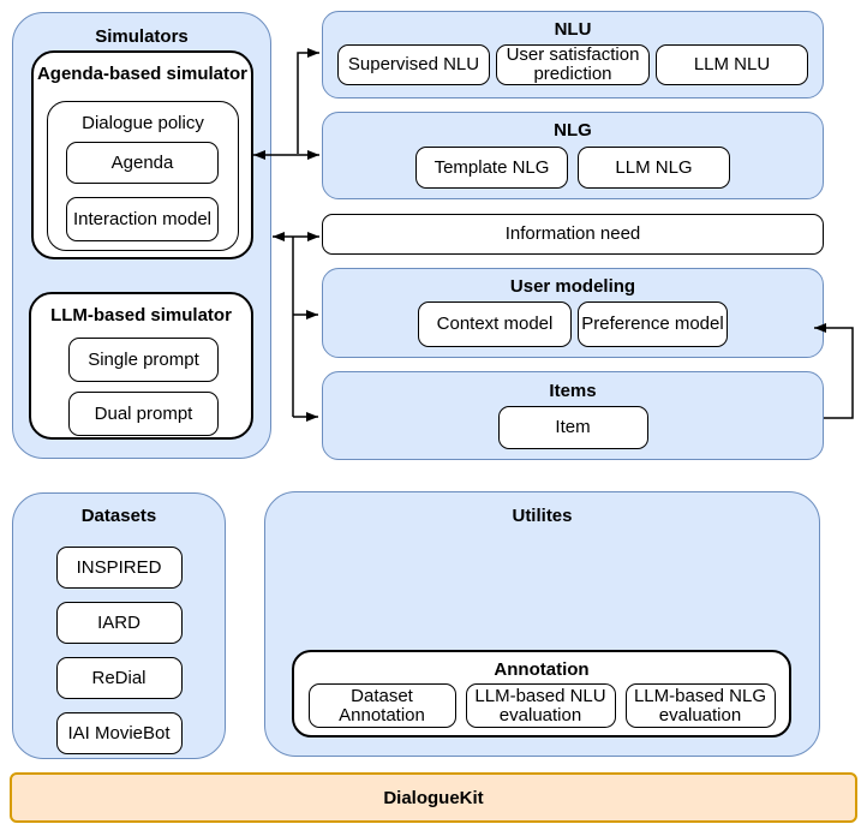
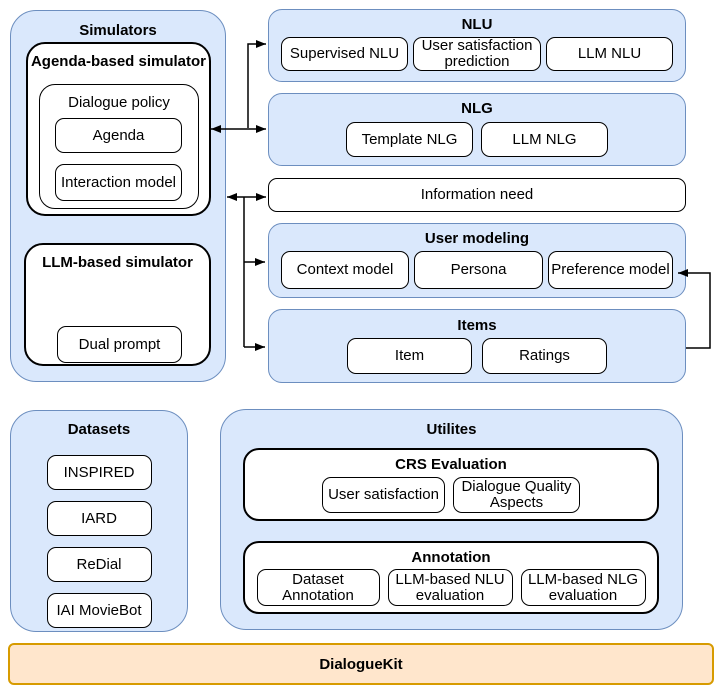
  Simulators
  Agenda-based simulator
  Dialogue policy
  Agenda
  Interaction model
  LLM-based simulator
- Single prompt
  Dual prompt
  NLU
  Supervised NLU
  User satisfaction prediction
  LLM NLU
  NLG
  Template NLG
  LLM NLG
  Information need
  User modeling
  Context model
+ Persona
  Preference model
  Items
  Item
+ Ratings
  Datasets
  INSPIRED
  IARD
  ReDial
  IAI MovieBot
  Utilites
+ CRS Evaluation
+ User satisfaction
+ Dialogue Quality Aspects
  Annotation
  Dataset Annotation
  LLM-based NLU evaluation
  LLM-based NLG evaluation
  DialogueKit
